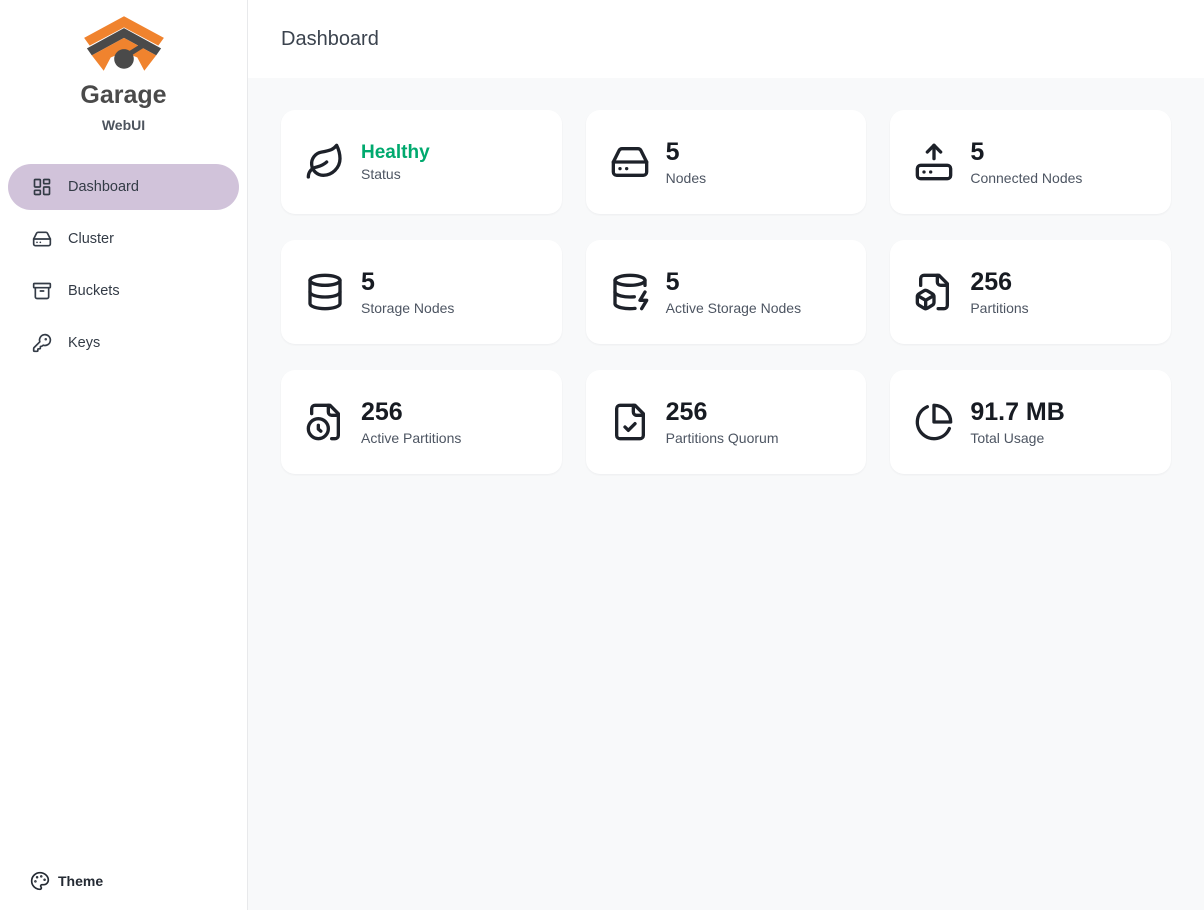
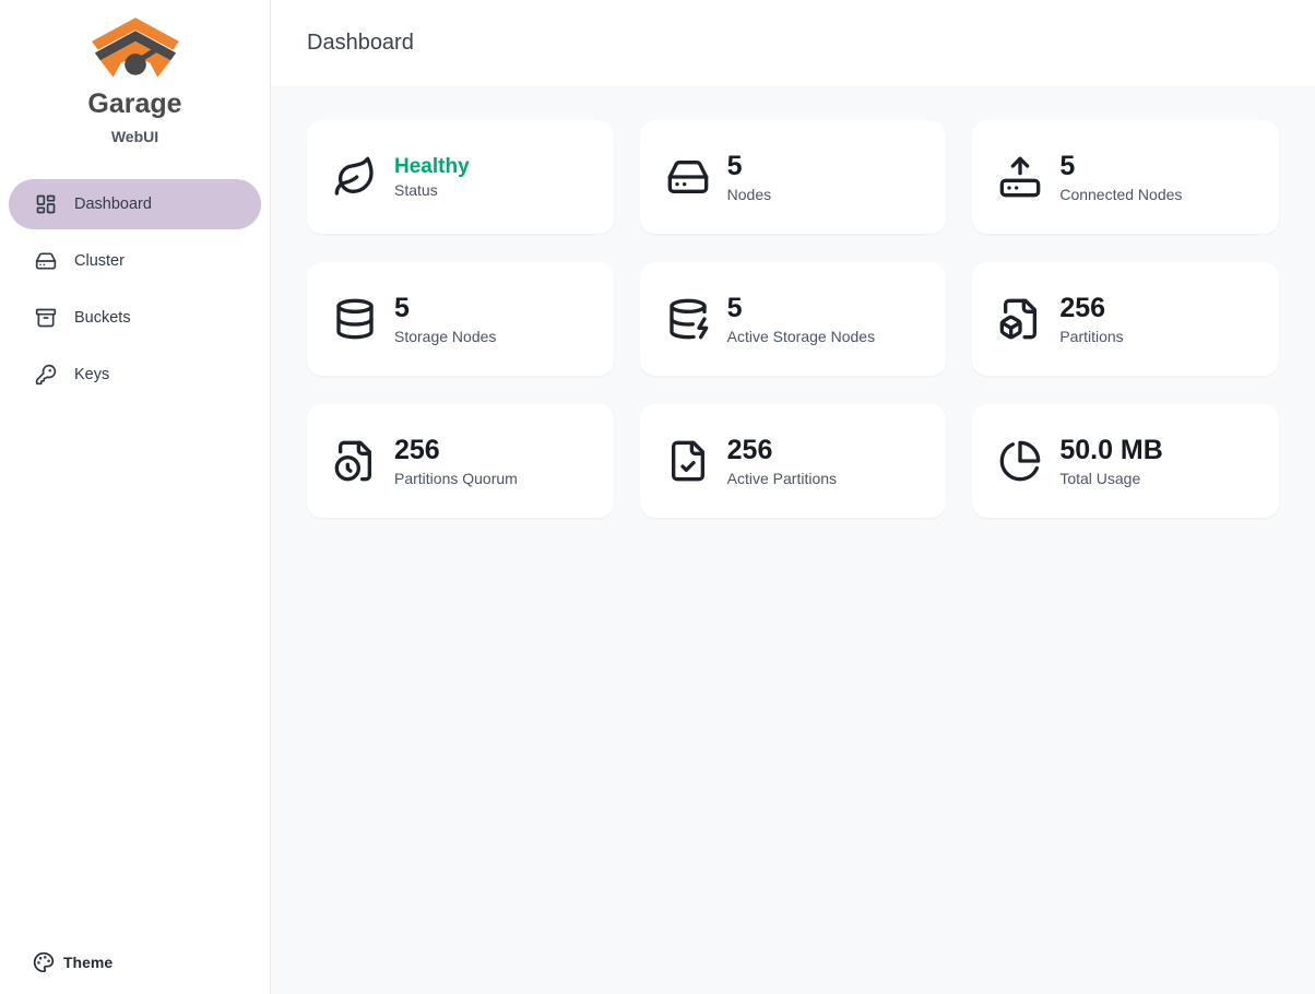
  Garage
  WebUI
  Dashboard
  Cluster
  Buckets
  Keys
  Theme
  Dashboard
  Healthy
  Status
  5
  Nodes
  5
  Connected Nodes
  5
  Storage Nodes
  5
  Active Storage Nodes
  256
  Partitions
  256
- Active Partitions
+ Partitions Quorum
  256
- Partitions Quorum
+ Active Partitions
- 91.7 MB
+ 50.0 MB
  Total Usage
